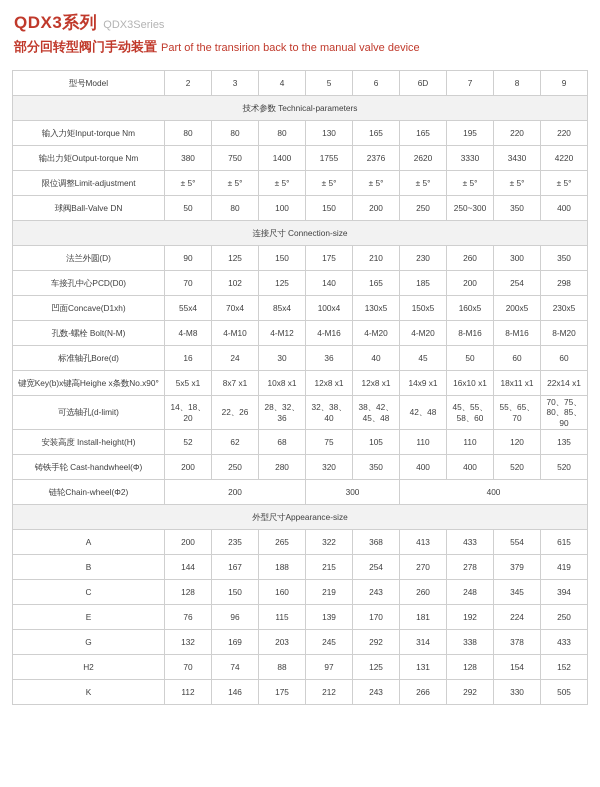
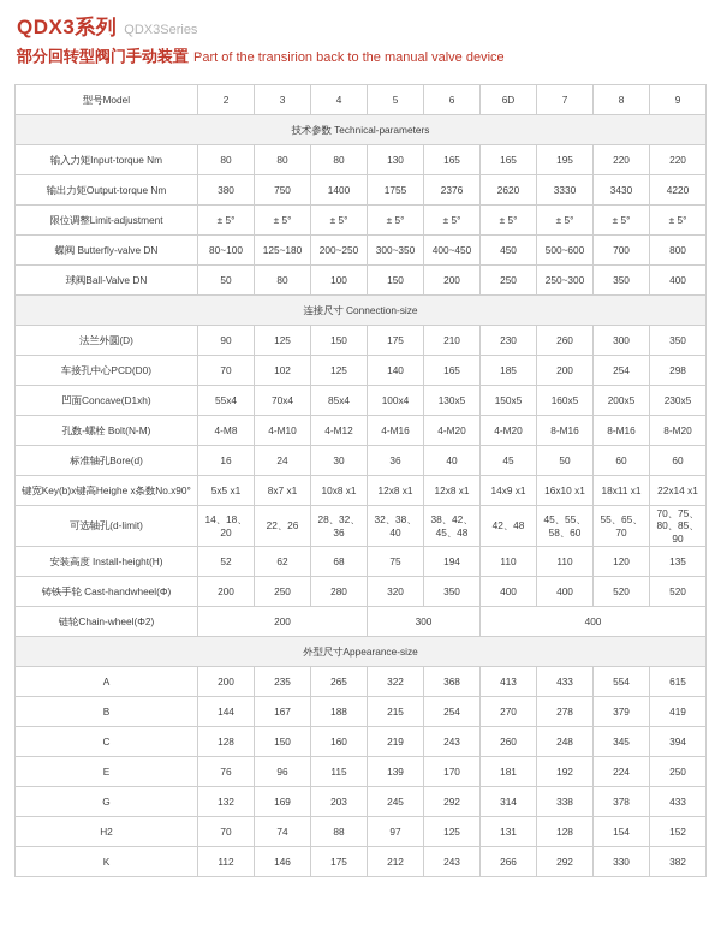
  QDX3系列 QDX3Series
  部分回转型阀门手动装置 Part of the transirion back to the manual valve device
  型号Model	2	3	4	5	6	6D	7	8	9
  技术参数 Technical-parameters
  输入力矩Input-torque Nm	80	80	80	130	165	165	195	220	220
  输出力矩Output-torque Nm	380	750	1400	1755	2376	2620	3330	3430	4220
  限位调整Limit-adjustment	± 5°	± 5°	± 5°	± 5°	± 5°	± 5°	± 5°	± 5°	± 5°
+ 蝶阀 Butterfly-valve DN	80~100	125~180	200~250	300~350	400~450	450	500~600	700	800
  球阀Ball-Valve DN	50	80	100	150	200	250	250~300	350	400
  连接尺寸 Connection-size
  法兰外圆(D)	90	125	150	175	210	230	260	300	350
  车接孔中心PCD(D0)	70	102	125	140	165	185	200	254	298
  凹面Concave(D1xh)	55x4	70x4	85x4	100x4	130x5	150x5	160x5	200x5	230x5
  孔数-螺栓 Bolt(N-M)	4-M8	4-M10	4-M12	4-M16	4-M20	4-M20	8-M16	8-M16	8-M20
  标准轴孔Bore(d)	16	24	30	36	40	45	50	60	60
  键宽Key(b)x键高Heighe x条数No.x90°	5x5 x1	8x7 x1	10x8 x1	12x8 x1	12x8 x1	14x9 x1	16x10 x1	18x11 x1	22x14 x1
  可选轴孔(d-limit)	14、18、 20	22、26	28、32、 36	32、38、 40	38、42、 45、48	42、48	45、55、 58、60	55、65、 70	70、75、 80、85、90
- 安装高度 Install-height(H)	52	62	68	75	105	110	110	120	135
+ 安装高度 Install-height(H)	52	62	68	75	194	110	110	120	135
  铸铁手轮 Cast-handwheel(Φ)	200	250	280	320	350	400	400	520	520
  链轮Chain-wheel(Φ2)	200	300	400
  外型尺寸Appearance-size
  A	200	235	265	322	368	413	433	554	615
  B	144	167	188	215	254	270	278	379	419
  C	128	150	160	219	243	260	248	345	394
  E	76	96	115	139	170	181	192	224	250
  G	132	169	203	245	292	314	338	378	433
  H2	70	74	88	97	125	131	128	154	152
- K	112	146	175	212	243	266	292	330	505
+ K	112	146	175	212	243	266	292	330	382
